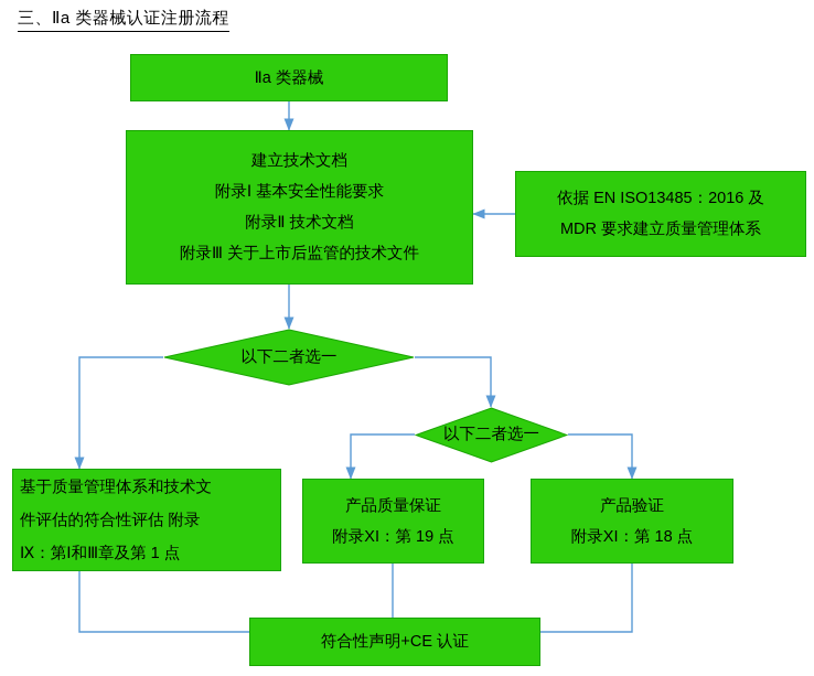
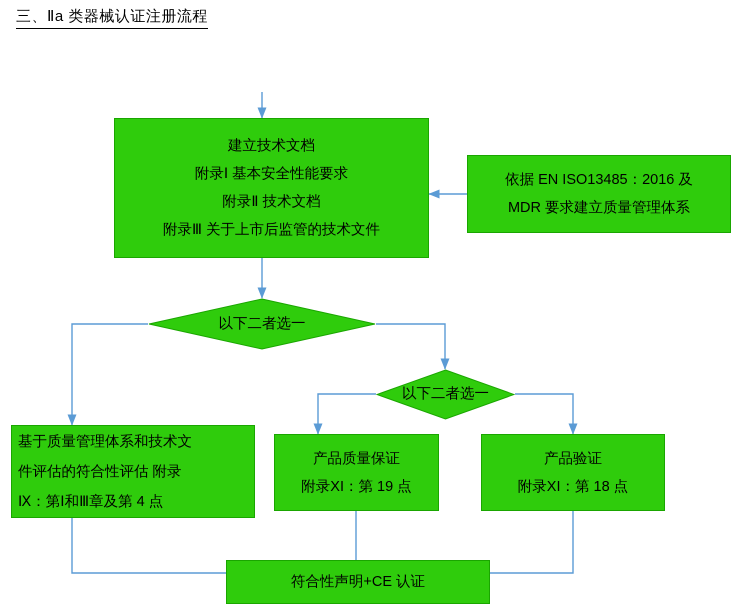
  三、Ⅱa 类器械认证注册流程
- Ⅱa 类器械
  建立技术文档
  附录Ⅰ 基本安全性能要求
  附录Ⅱ 技术文档
  附录Ⅲ 关于上市后监管的技术文件
  依据 EN ISO13485：2016 及
  MDR 要求建立质量管理体系
  以下二者选一
  以下二者选一
  基于质量管理体系和技术文
  件评估的符合性评估 附录
- Ⅸ：第Ⅰ和Ⅲ章及第 1 点
+ Ⅸ：第Ⅰ和Ⅲ章及第 4 点
  产品质量保证
  附录XI：第 19 点
  产品验证
  附录XI：第 18 点
  符合性声明+CE 认证
